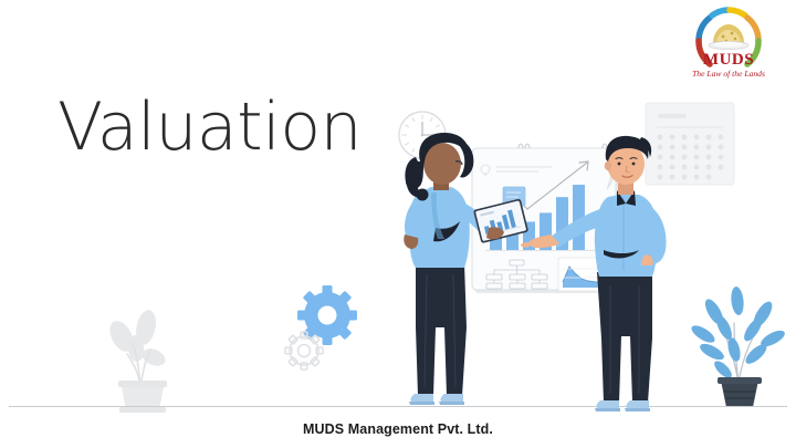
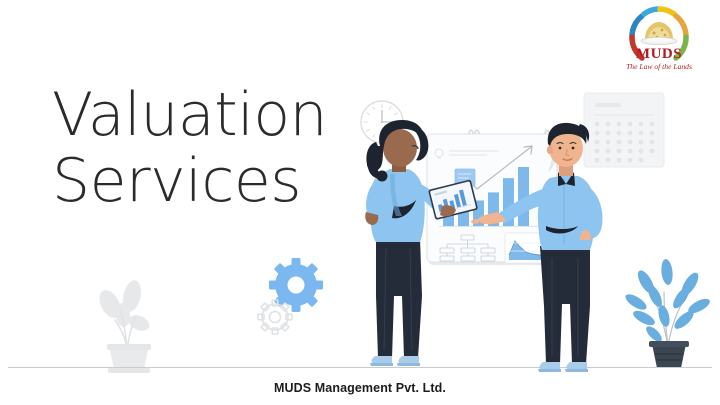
  Valuation
+ Services
  MUDS Management Pvt. Ltd.
  MUDS
  The Law of the Lands
